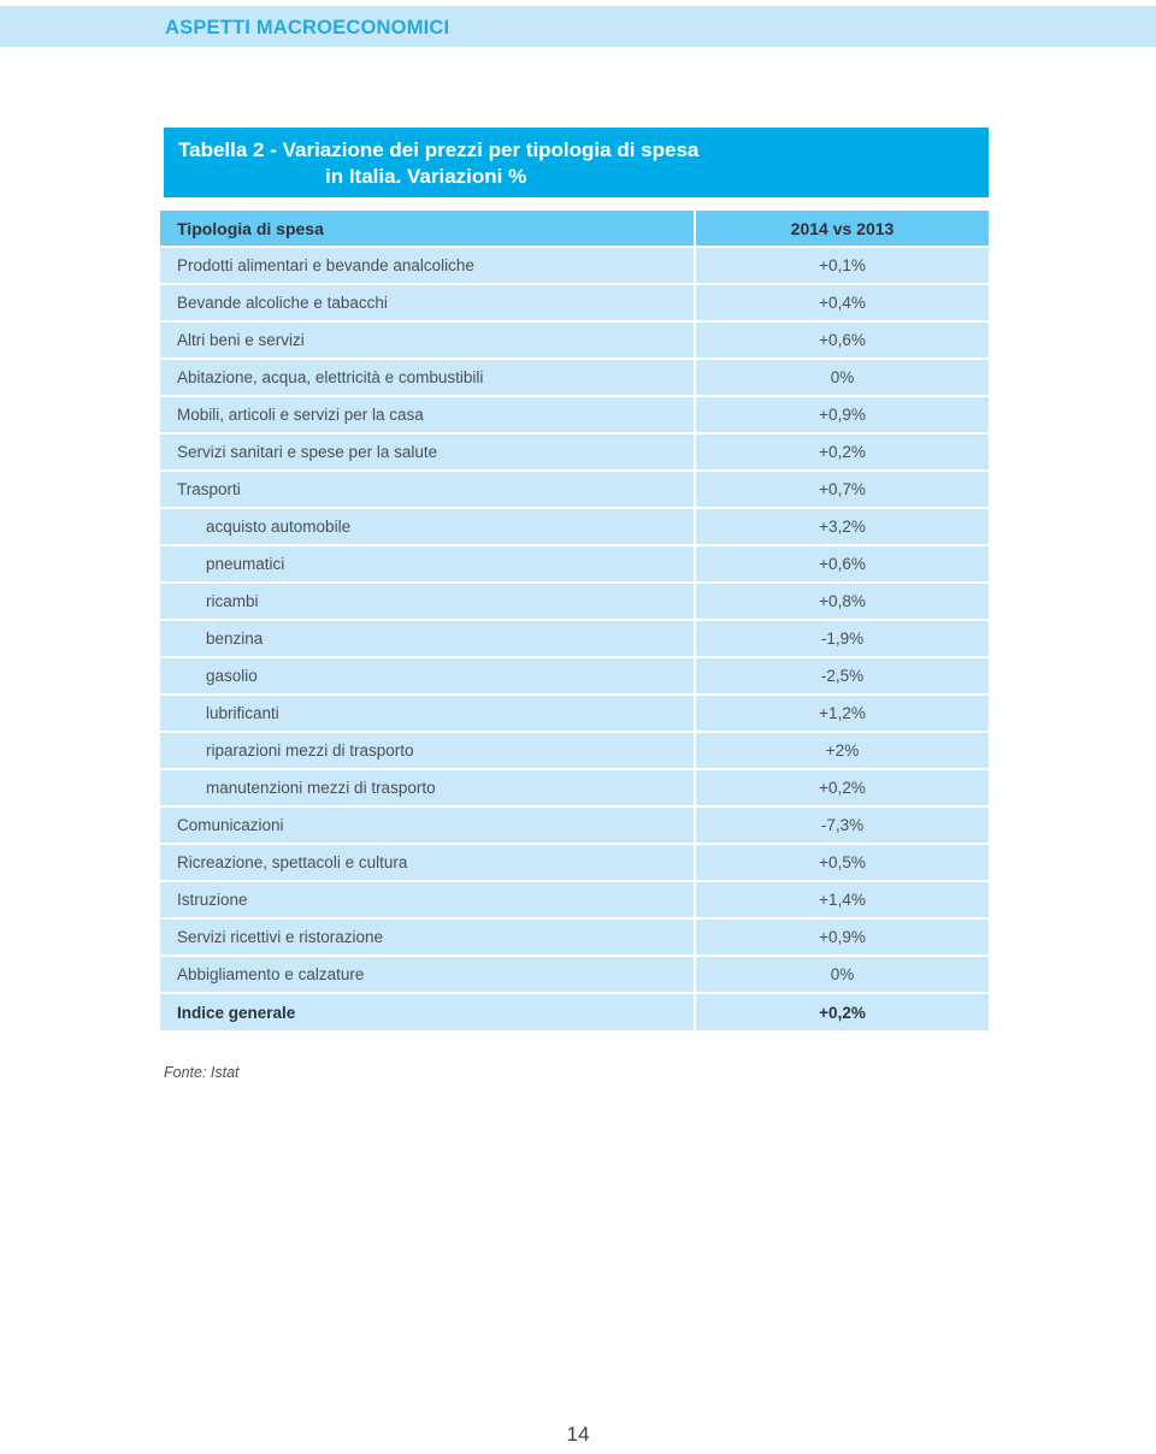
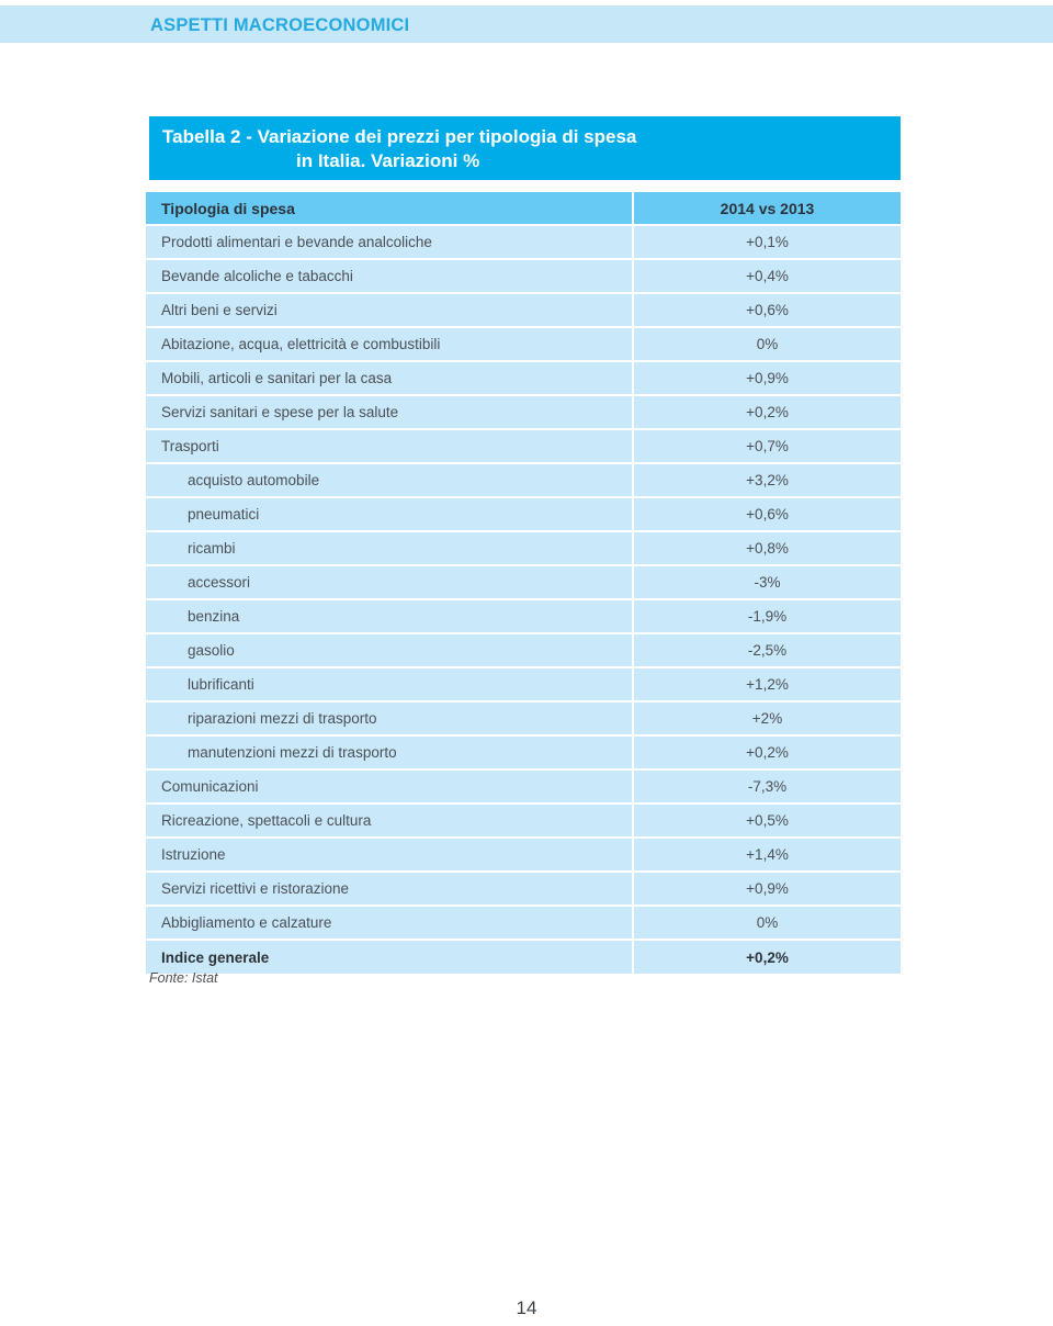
  ASPETTI MACROECONOMICI
  Tabella 2 - Variazione dei prezzi per tipologia di spesa
  in Italia. Variazioni %
  Tipologia di spesa	2014 vs 2013
  Prodotti alimentari e bevande analcoliche	+0,1%
  Bevande alcoliche e tabacchi	+0,4%
  Altri beni e servizi	+0,6%
  Abitazione, acqua, elettricità e combustibili	0%
- Mobili, articoli e servizi per la casa	+0,9%
+ Mobili, articoli e sanitari per la casa	+0,9%
  Servizi sanitari e spese per la salute	+0,2%
  Trasporti	+0,7%
  acquisto automobile	+3,2%
  pneumatici	+0,6%
  ricambi	+0,8%
+ accessori	-3%
  benzina	-1,9%
  gasolio	-2,5%
  lubrificanti	+1,2%
  riparazioni mezzi di trasporto	+2%
  manutenzioni mezzi di trasporto	+0,2%
  Comunicazioni	-7,3%
  Ricreazione, spettacoli e cultura	+0,5%
  Istruzione	+1,4%
  Servizi ricettivi e ristorazione	+0,9%
  Abbigliamento e calzature	0%
  Indice generale	+0,2%
  Fonte: Istat
  14
